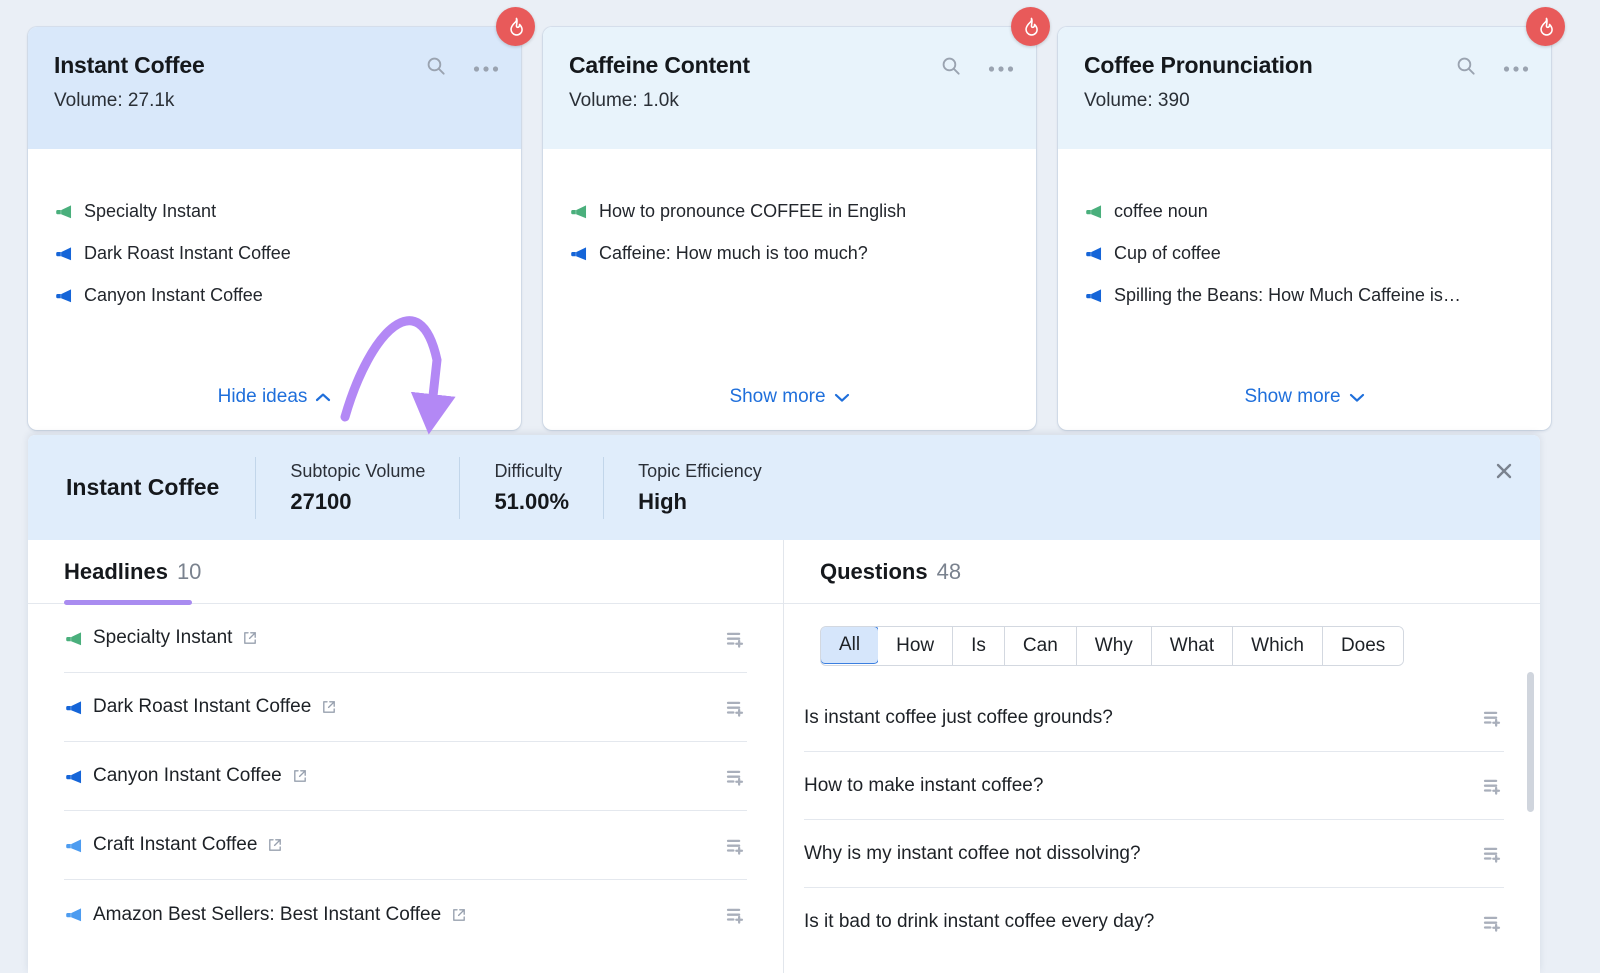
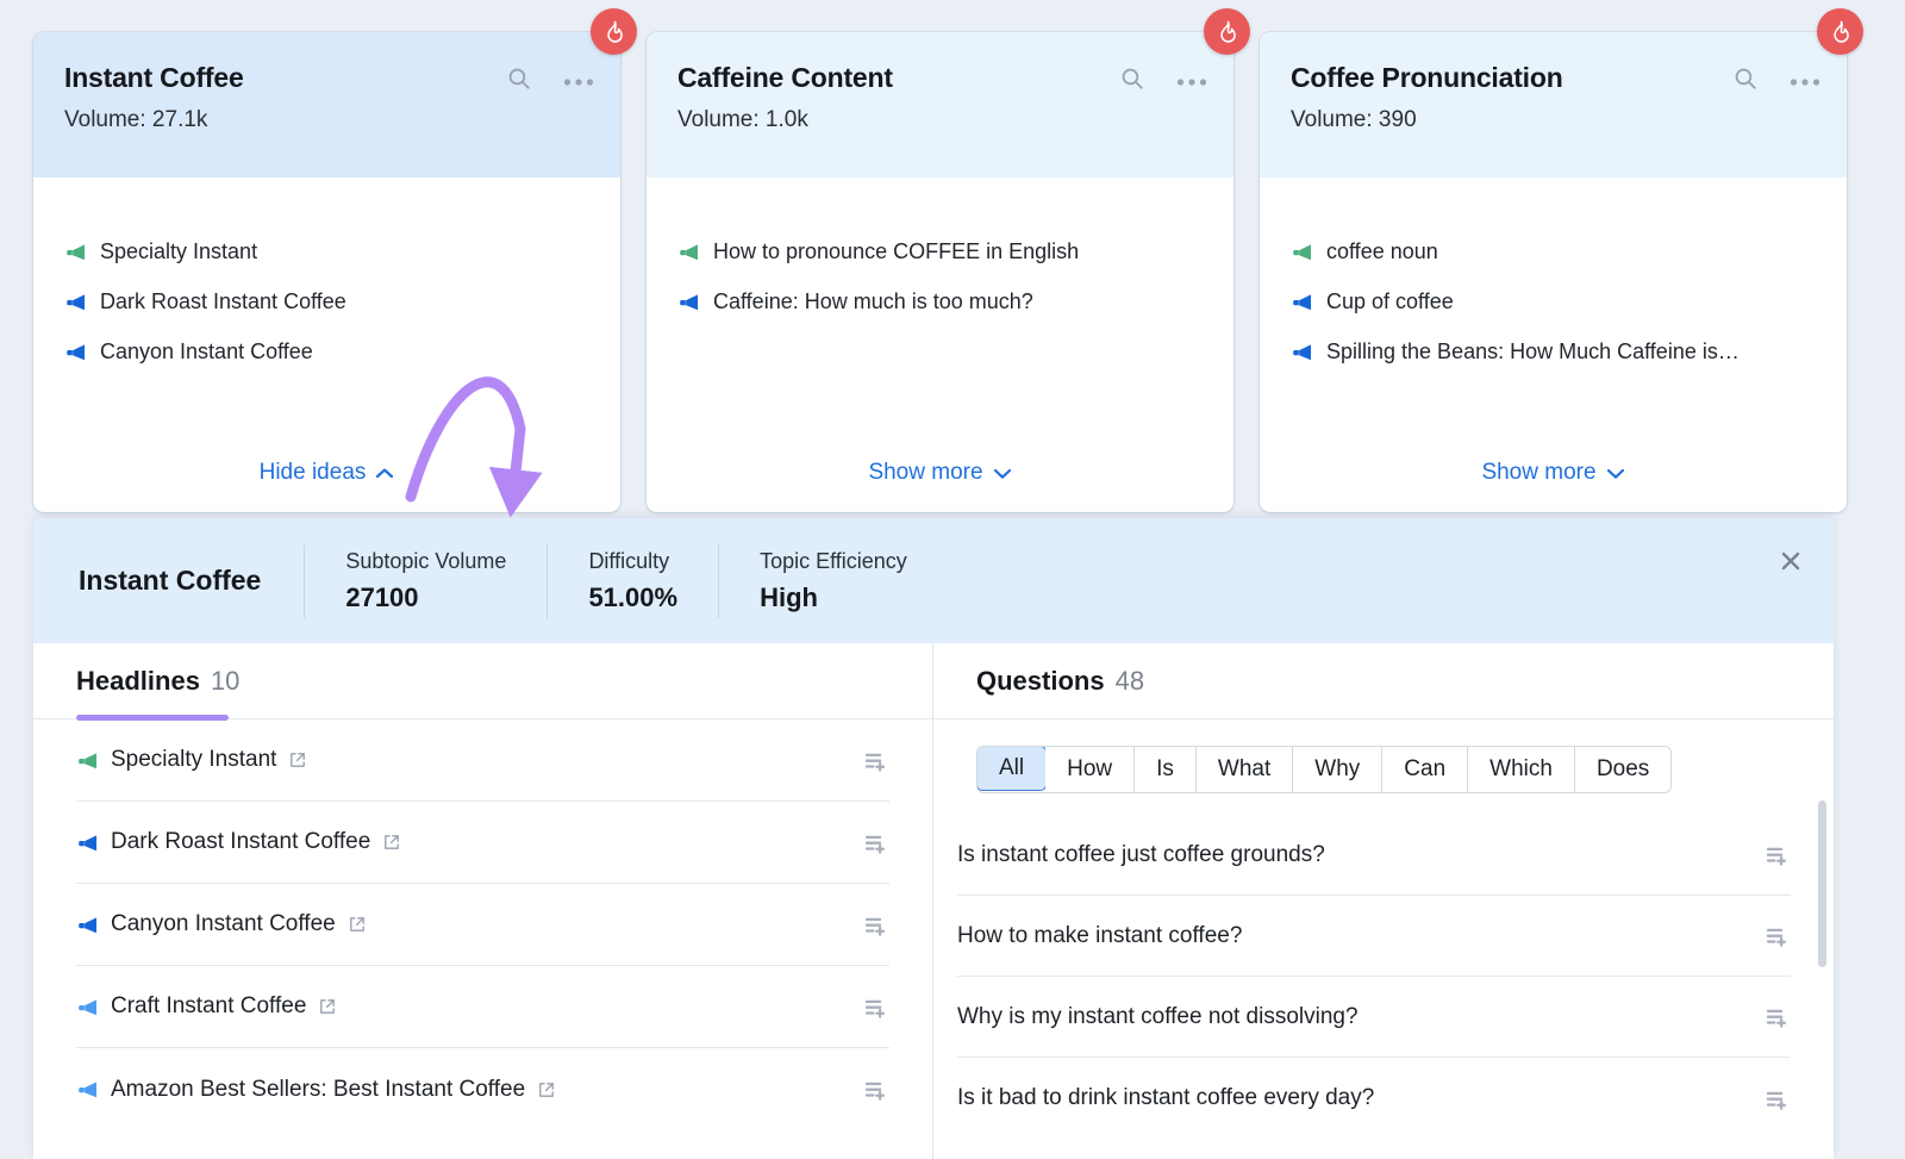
  Instant Coffee
  Volume: 27.1k
  Specialty Instant
  Dark Roast Instant Coffee
  Canyon Instant Coffee
  Hide ideas
  Caffeine Content
  Volume: 1.0k
  How to pronounce COFFEE in English
  Caffeine: How much is too much?
  Show more
  Coffee Pronunciation
  Volume: 390
  coffee noun
  Cup of coffee
  Spilling the Beans: How Much Caffeine is…
  Show more
  Instant Coffee
  Subtopic Volume
  27100
  Difficulty
  51.00%
  Topic Efficiency
  High
  Headlines
  10
  Specialty Instant
  Dark Roast Instant Coffee
  Canyon Instant Coffee
  Craft Instant Coffee
  Amazon Best Sellers: Best Instant Coffee
  Questions
  48
  All
  How
  Is
- Can
+ What
  Why
- What
+ Can
  Which
  Does
  Is instant coffee just coffee grounds?
  How to make instant coffee?
  Why is my instant coffee not dissolving?
  Is it bad to drink instant coffee every day?
